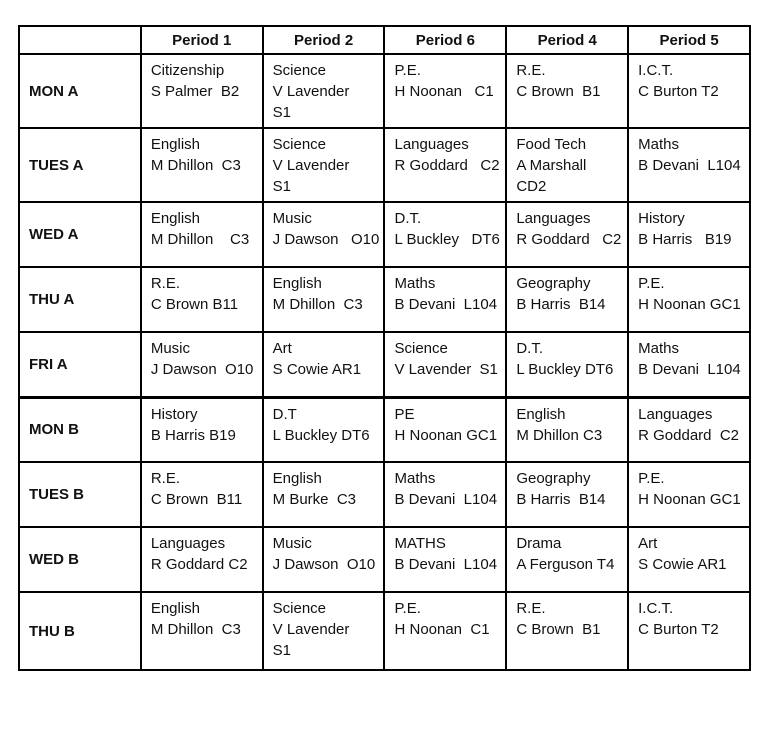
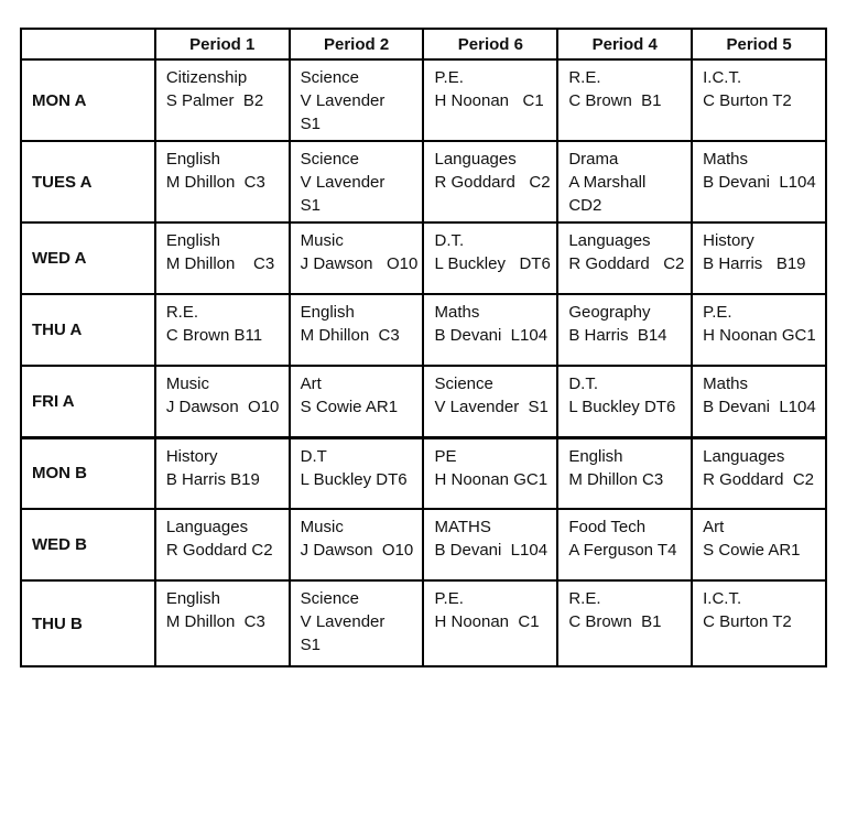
  	Period 1	Period 2	Period 6	Period 4	Period 5
  MON A	CitizenshipS Palmer B2	ScienceV Lavender S1	P.E.H Noonan C1	R.E.C Brown B1	I.C.T.C Burton T2
- TUES A	EnglishM Dhillon C3	ScienceV Lavender S1	LanguagesR Goddard C2	Food TechA Marshall CD2	MathsB Devani L104
+ TUES A	EnglishM Dhillon C3	ScienceV Lavender S1	LanguagesR Goddard C2	DramaA Marshall CD2	MathsB Devani L104
  WED A	EnglishM Dhillon C3	MusicJ Dawson O10	D.T.L Buckley DT6	LanguagesR Goddard C2	HistoryB Harris B19
  THU A	R.E.C Brown B11	EnglishM Dhillon C3	MathsB Devani L104	GeographyB Harris B14	P.E.H Noonan GC1
  FRI A	MusicJ Dawson O10	ArtS Cowie AR1	ScienceV Lavender S1	D.T.L Buckley DT6	MathsB Devani L104
  MON B	HistoryB Harris B19	D.TL Buckley DT6	PEH Noonan GC1	EnglishM Dhillon C3	LanguagesR Goddard C2
- TUES B	R.E.C Brown B11	EnglishM Burke C3	MathsB Devani L104	GeographyB Harris B14	P.E.H Noonan GC1
- WED B	LanguagesR Goddard C2	MusicJ Dawson O10	MATHSB Devani L104	DramaA Ferguson T4	ArtS Cowie AR1
+ WED B	LanguagesR Goddard C2	MusicJ Dawson O10	MATHSB Devani L104	Food TechA Ferguson T4	ArtS Cowie AR1
  THU B	EnglishM Dhillon C3	ScienceV Lavender S1	P.E.H Noonan C1	R.E.C Brown B1	I.C.T.C Burton T2
